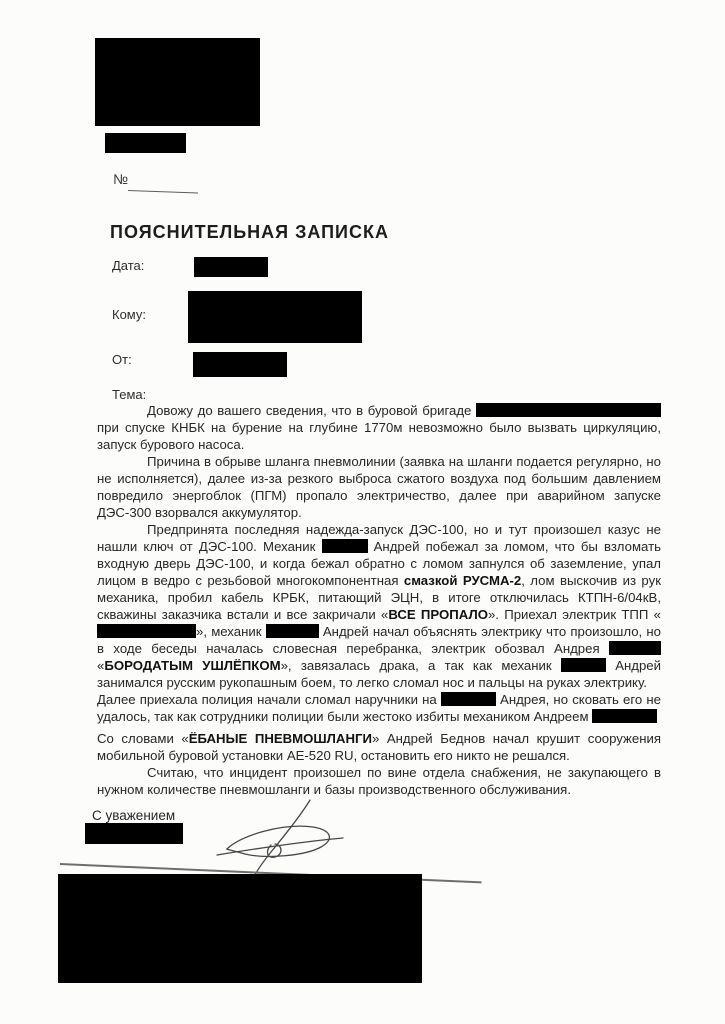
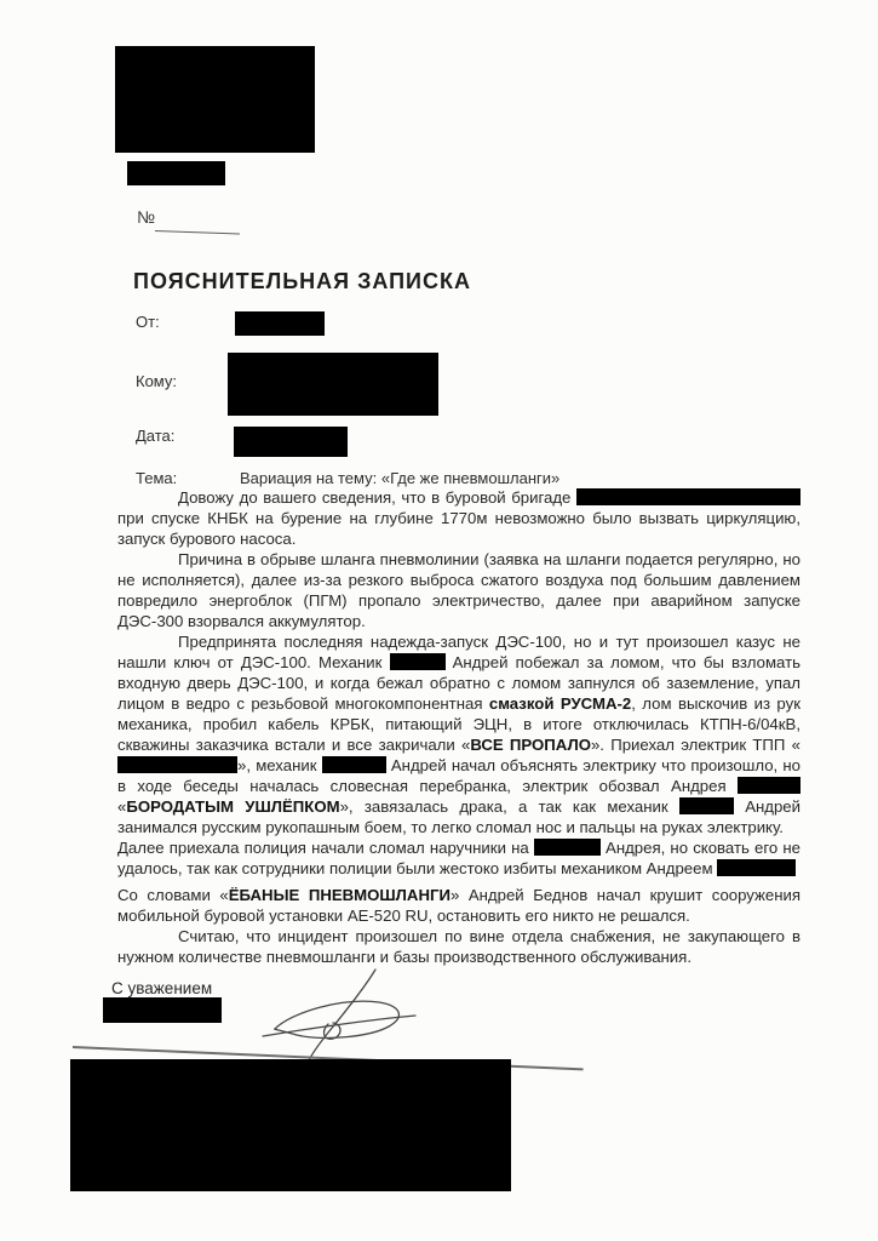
  №
  ПОЯСНИТЕЛЬНАЯ ЗАПИСКА
- Дата:
+ От:
  Кому:
- От:
+ Дата:
  Тема:
+ Вариация на тему: «Где же пневмошланги»
  Довожу до вашего сведения, что в буровой бригаде при спуске КНБК на бурение на глубине 1770м невозможно было вызвать циркуляцию, запуск бурового насоса.
  Причина в обрыве шланга пневмолинии (заявка на шланги подается регулярно, но не исполняется), далее из-за резкого выброса сжатого воздуха под большим давлением повредило энергоблок (ПГМ) пропало электричество, далее при аварийном запуске ДЭС-300 взорвался аккумулятор.
  Предпринята последняя надежда-запуск ДЭС-100, но и тут произошел казус не нашли ключ от ДЭС-100. Механик Андрей побежал за ломом, что бы взломать входную дверь ДЭС-100, и когда бежал обратно с ломом запнулся об заземление, упал лицом в ведро с резьбовой многокомпонентная смазкой РУСМА-2, лом выскочив из рук механика, пробил кабель КРБК, питающий ЭЦН, в итоге отключилась КТПН-6/04кВ, скважины заказчика встали и все закричали «ВСЕ ПРОПАЛО». Приехал электрик ТПП «», механик Андрей начал объяснять электрику что произошло, но в ходе беседы началась словесная перебранка, электрик обозвал Андрея «БОРОДАТЫМ УШЛЁПКОМ», завязалась драка, а так как механик Андрей занимался русским рукопашным боем, то легко сломал нос и пальцы на руках электрику.
  Далее приехала полиция начали сломал наручники на Андрея, но сковать его не удалось, так как сотрудники полиции были жестоко избиты механиком Андреем
  Со словами «ЁБАНЫЕ ПНЕВМОШЛАНГИ» Андрей Беднов начал крушит сооружения мобильной буровой установки АЕ-520 RU, остановить его никто не решался.
  Считаю, что инцидент произошел по вине отдела снабжения, не закупающего в нужном количестве пневмошланги и базы производственного обслуживания.
  С уважением
